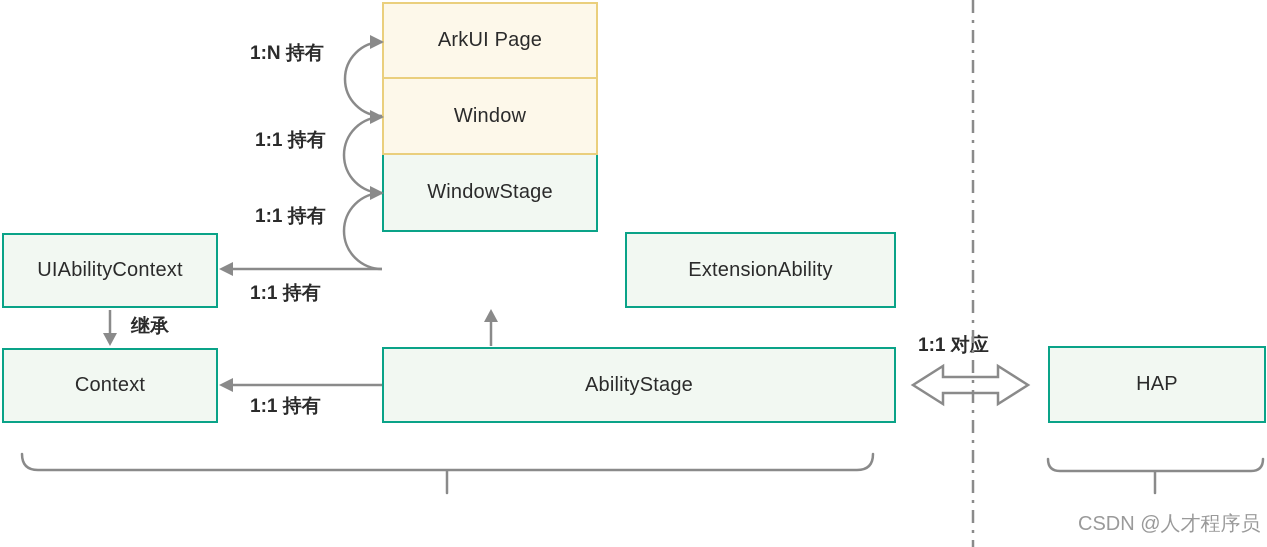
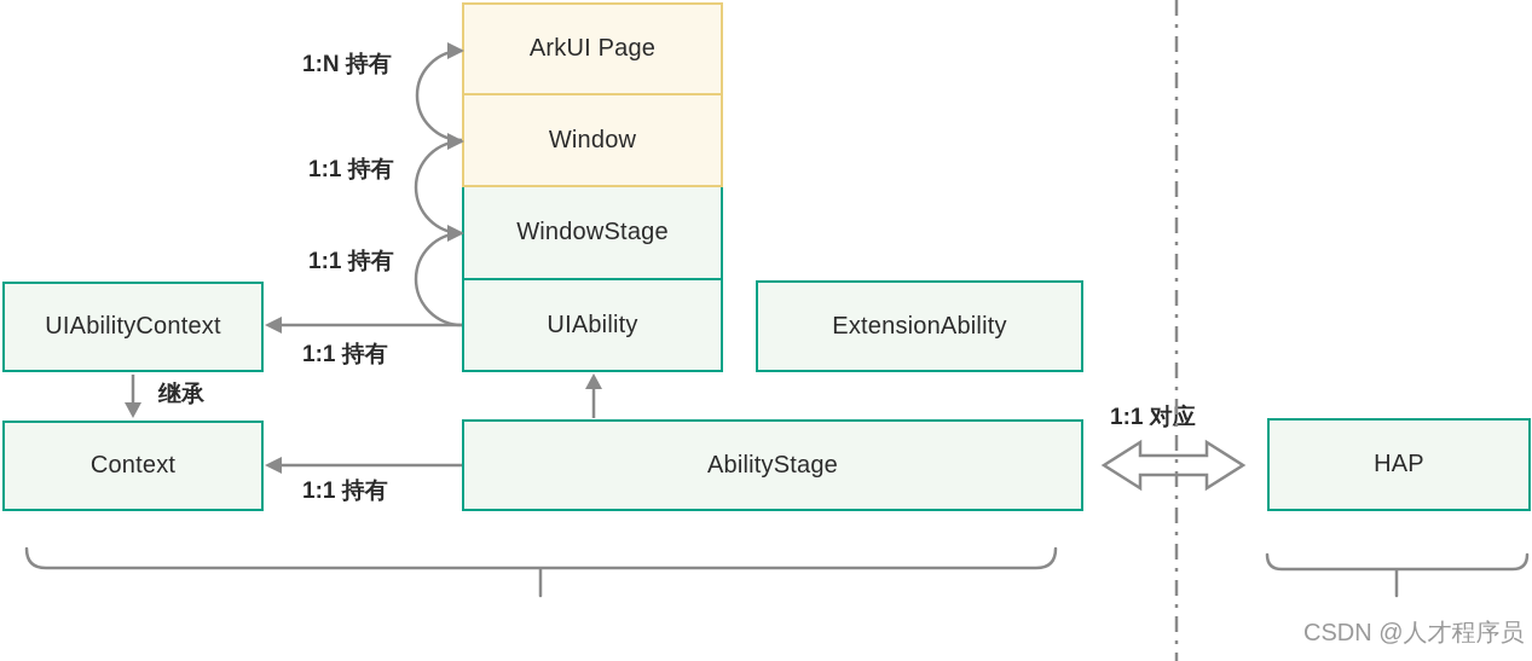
  ArkUI Page
  Window
  WindowStage
+ UIAbility
  UIAbilityContext
  Context
  ExtensionAbility
  AbilityStage
  HAP
  1:N 持有
  1:1 持有
  1:1 持有
  1:1 持有
  1:1 持有
  继承
  1:1 对应
  CSDN @人才程序员
